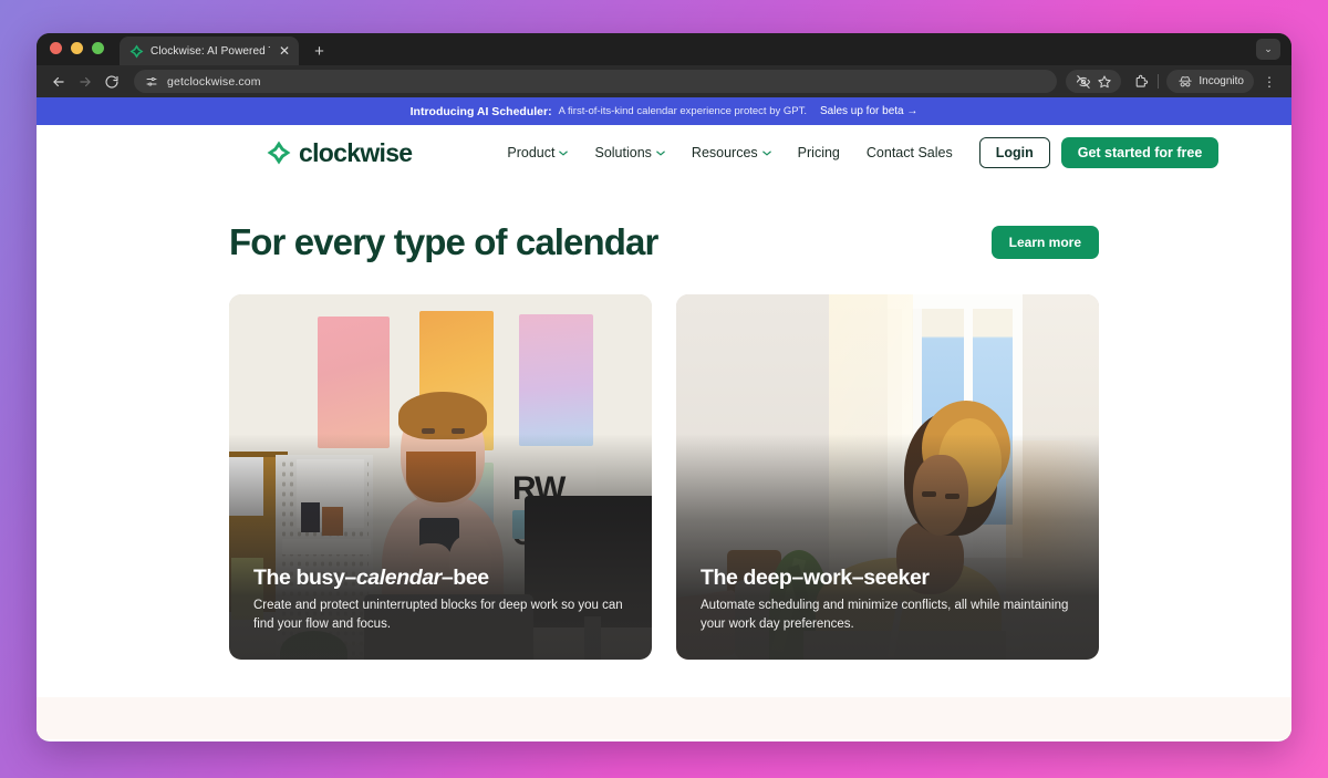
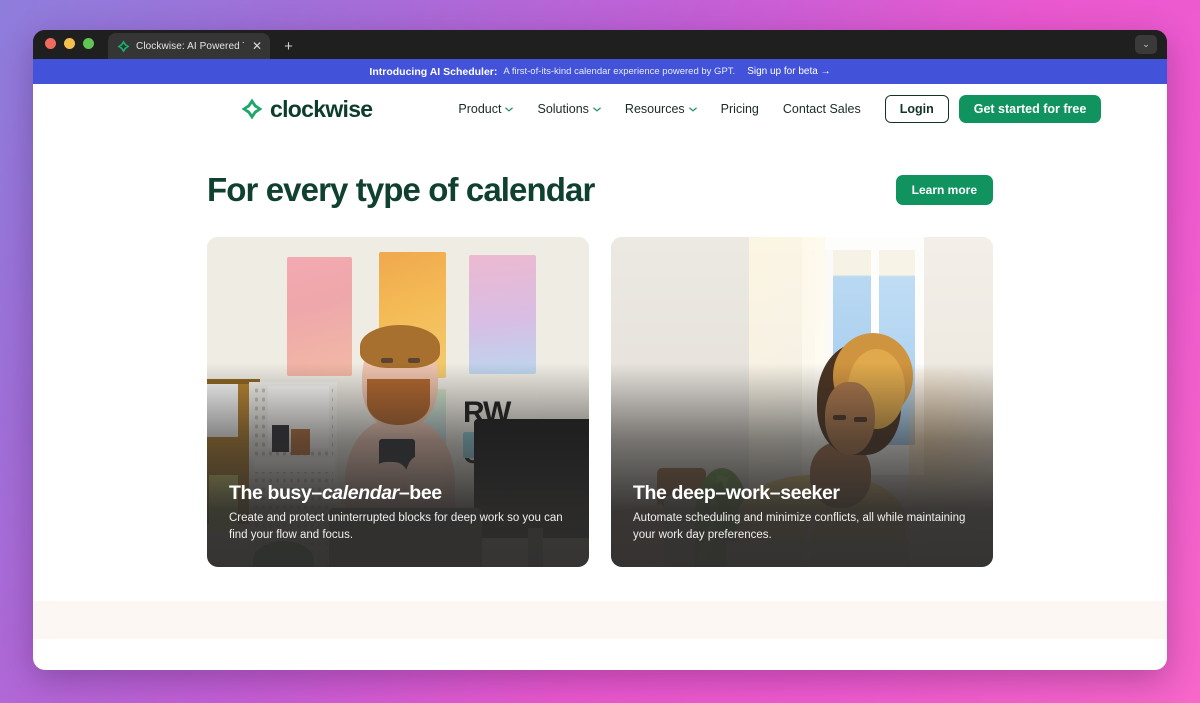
  Clockwise: AI Powered
  ✕
  +
  ⌄
- getclockwise.com
- Incognito
- ⋮
  Introducing AI Scheduler:
- A first-of-its-kind calendar experience protect by GPT.
+ A first-of-its-kind calendar experience powered by GPT.
- Sales up for beta →
+ Sign up for beta →
  clockwise
  Product
  Solutions
  Resources
  Pricing
  Contact Sales
  Login
  Get started for free
  For every type of calendar
  Learn more
  The busy–calendar–bee
  Create and protect uninterrupted blocks for deep work so you can find your flow and focus.
  The deep–work–seeker
  Automate scheduling and minimize conflicts, all while maintaining your work day preferences.
